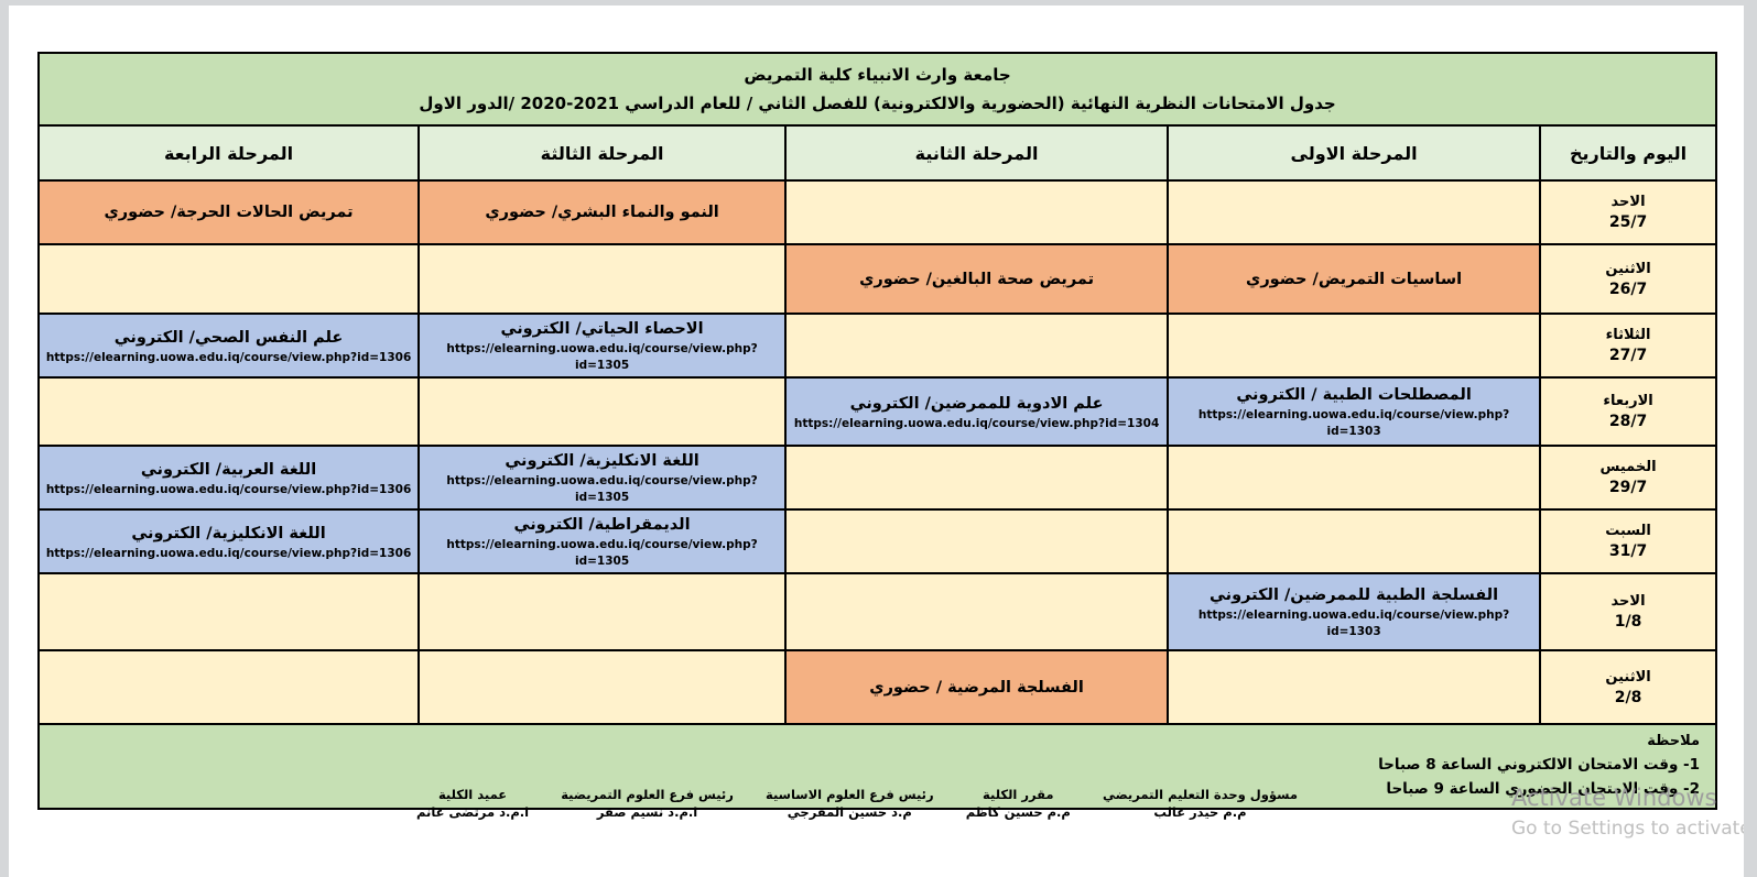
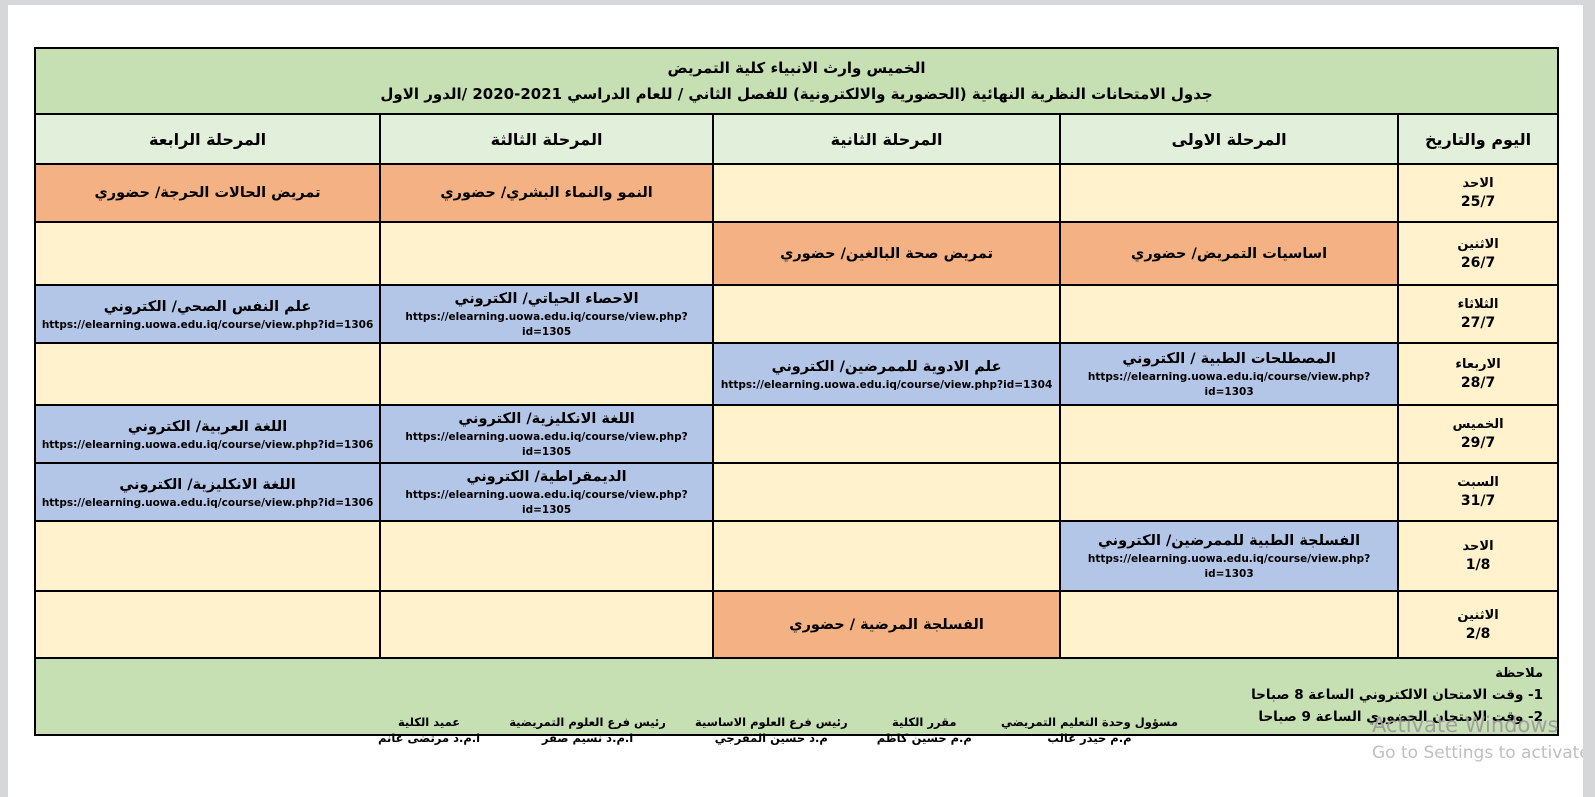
- جامعة وارث الانبياء كلية التمريض جدول الامتحانات النظرية النهائية (الحضورية والالكترونية) للفصل الثاني / للعام الدراسي 2021-2020 /الدور الاول
+ الخميس وارث الانبياء كلية التمريض جدول الامتحانات النظرية النهائية (الحضورية والالكترونية) للفصل الثاني / للعام الدراسي 2021-2020 /الدور الاول
  اليوم والتاريخ	المرحلة الاولى	المرحلة الثانية	المرحلة الثالثة	المرحلة الرابعة
  الاحد 25/7			النمو والنماء البشري/ حضوري	تمريض الحالات الحرجة/ حضوري
  الاثنين 26/7	اساسيات التمريض/ حضوري	تمريض صحة البالغين/ حضوري
  الثلاثاء 27/7			الاحصاء الحياتي/ الكتروني https://elearning.uowa.edu.iq/course/view.php?id=1305	علم النفس الصحي/ الكتروني https://elearning.uowa.edu.iq/course/view.php?id=1306
  الاربعاء 28/7	المصطلحات الطبية / الكتروني https://elearning.uowa.edu.iq/course/view.php?id=1303	علم الادوية للممرضين/ الكتروني https://elearning.uowa.edu.iq/course/view.php?id=1304
  الخميس 29/7			اللغة الانكليزية/ الكتروني https://elearning.uowa.edu.iq/course/view.php?id=1305	اللغة العربية/ الكتروني https://elearning.uowa.edu.iq/course/view.php?id=1306
  السبت 31/7			الديمقراطية/ الكتروني https://elearning.uowa.edu.iq/course/view.php?id=1305	اللغة الانكليزية/ الكتروني https://elearning.uowa.edu.iq/course/view.php?id=1306
  الاحد 1/8	الفسلجة الطبية للممرضين/ الكتروني https://elearning.uowa.edu.iq/course/view.php?id=1303
  الاثنين 2/8		الفسلجة المرضية / حضوري
  ملاحظة 1- وقت الامتحان الالكتروني الساعة 8 صباحا 2- وقت الامتحان الحضوري الساعة 9 صباحا
  عميد الكلية
  ا.م.د مرتضى غانم
  رئيس فرع العلوم التمريضية
  ا.م.د نسيم صقر
  رئيس فرع العلوم الاساسية
  م.د حسين المفرجي
  مقرر الكلية
  م.م حسين كاظم
  مسؤول وحدة التعليم التمريضي
  م.م حيدر غالب
  Activate Windows
  Go to Settings to activat
